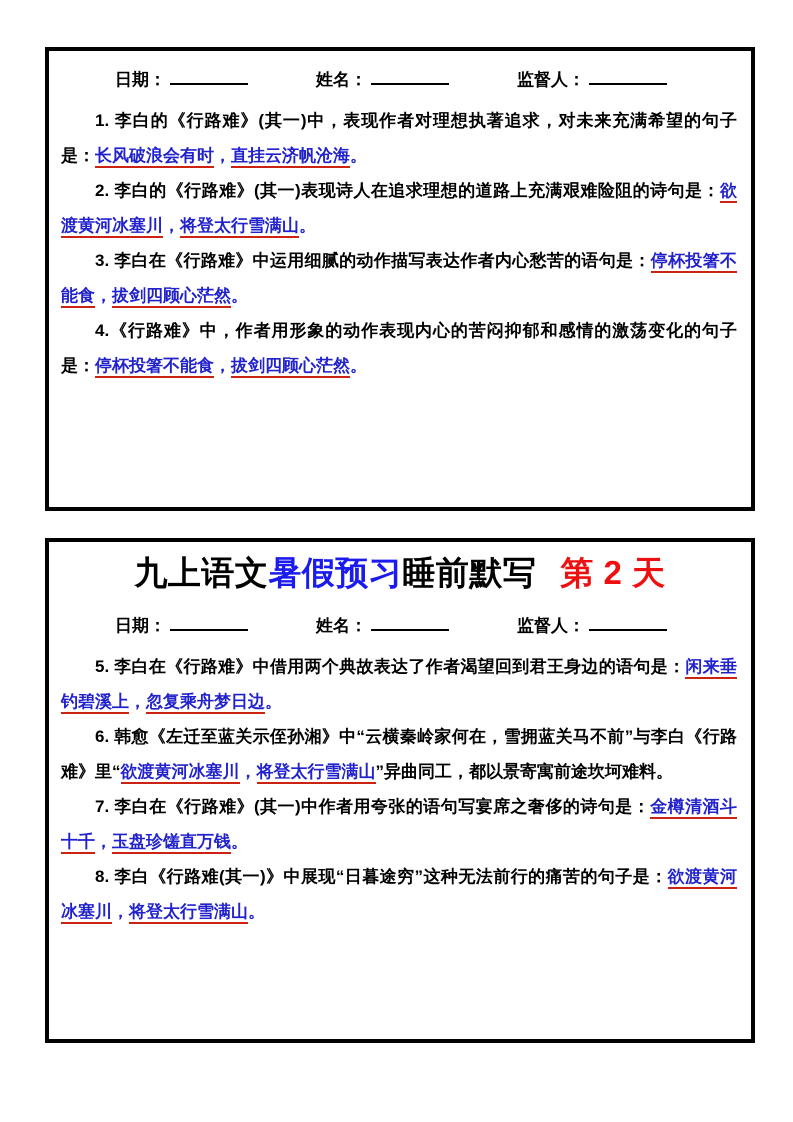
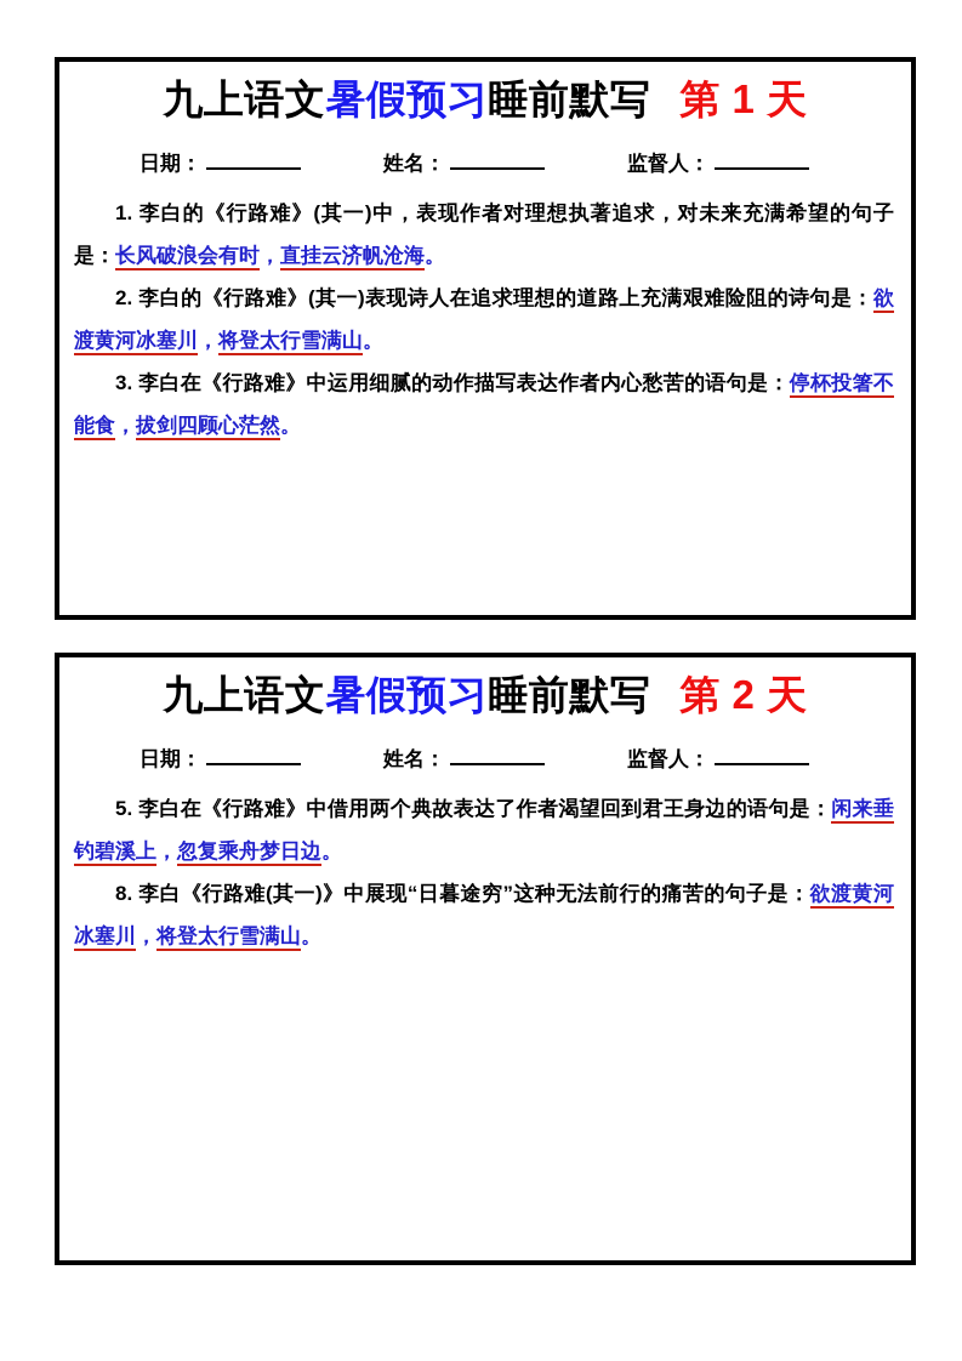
+ 九上语文暑假预习睡前默写 第 1 天
  日期：
  姓名：
  监督人：
  1. 李白的《行路难》(其一)中，表现作者对理想执著追求，对未来充满希望的句子是：长风破浪会有时，直挂云济帆沧海。
  2. 李白的《行路难》(其一)表现诗人在追求理想的道路上充满艰难险阻的诗句是：欲渡黄河冰塞川，将登太行雪满山。
  3. 李白在《行路难》中运用细腻的动作描写表达作者内心愁苦的语句是：停杯投箸不能食，拔剑四顾心茫然。
- 4.《行路难》中，作者用形象的动作表现内心的苦闷抑郁和感情的激荡变化的句子是：停杯投箸不能食，拔剑四顾心茫然。
  九上语文暑假预习睡前默写 第 2 天
  日期：
  姓名：
  监督人：
  5. 李白在《行路难》中借用两个典故表达了作者渴望回到君王身边的语句是：闲来垂钓碧溪上，忽复乘舟梦日边。
- 6. 韩愈《左迁至蓝关示侄孙湘》中“云横秦岭家何在，雪拥蓝关马不前”与李白《行路难》里“欲渡黄河冰塞川，将登太行雪满山”异曲同工，都以景寄寓前途坎坷难料。
- 7. 李白在《行路难》(其一)中作者用夸张的语句写宴席之奢侈的诗句是：金樽清酒斗十千，玉盘珍馐直万钱。
  8. 李白《行路难(其一)》中展现“日暮途穷”这种无法前行的痛苦的句子是：欲渡黄河冰塞川，将登太行雪满山。
